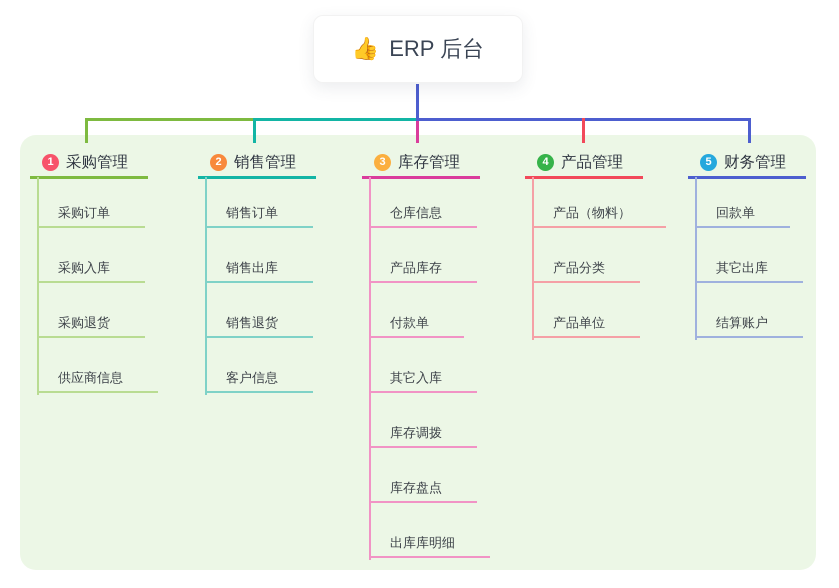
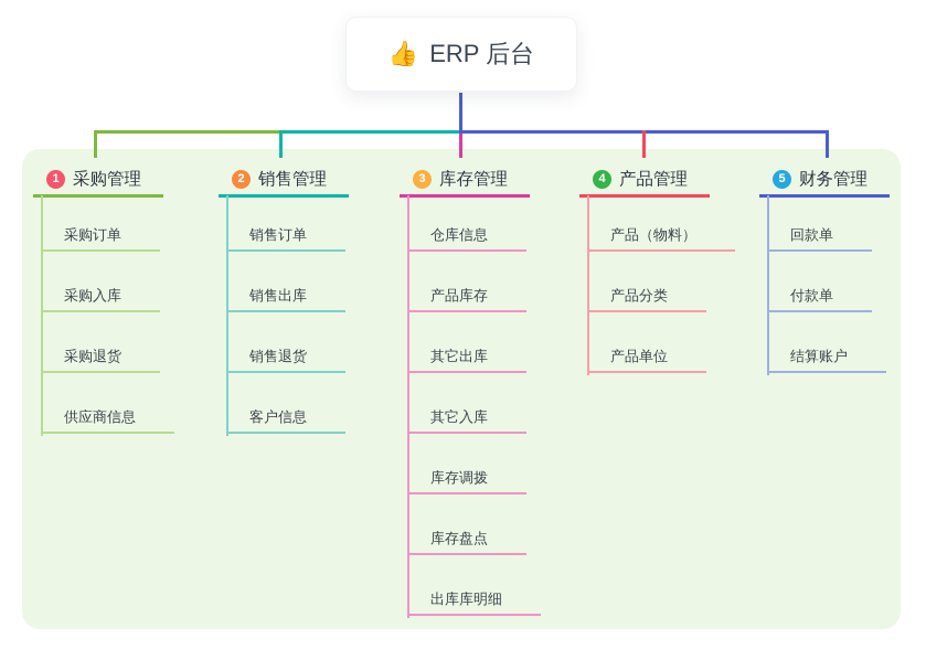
  👍
  ERP 后台
  1
  采购管理
  采购订单
  采购入库
  采购退货
  供应商信息
  2
  销售管理
  销售订单
  销售出库
  销售退货
  客户信息
  3
  库存管理
  仓库信息
  产品库存
- 付款单
+ 其它出库
  其它入库
  库存调拨
  库存盘点
  出库库明细
  4
  产品管理
  产品（物料）
  产品分类
  产品单位
  5
  财务管理
  回款单
- 其它出库
+ 付款单
  结算账户
